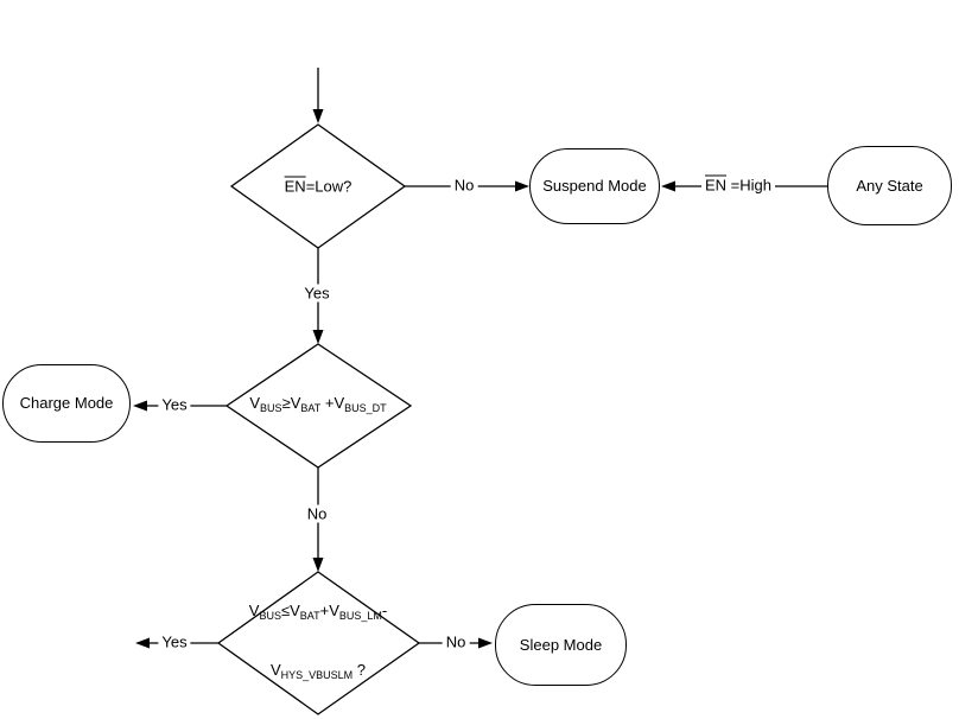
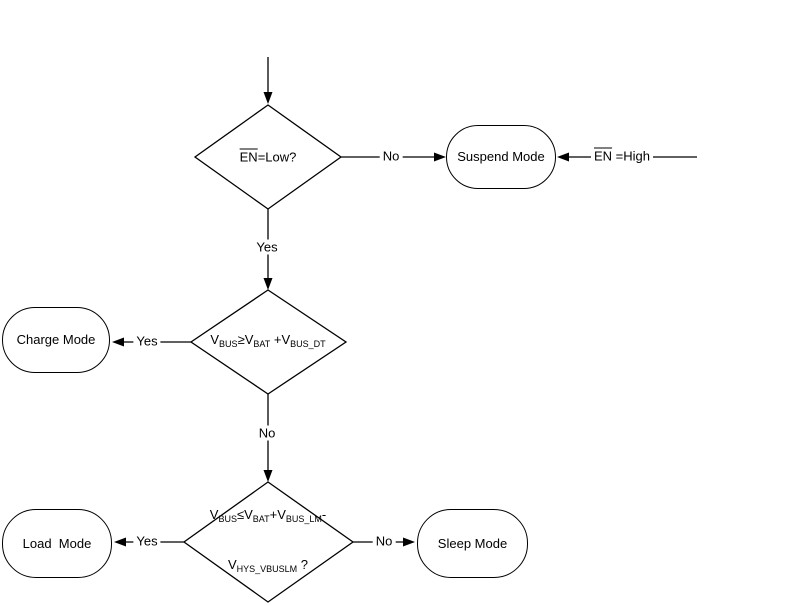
  Suspend Mode
- Any State
  Charge Mode
+ Load Mode
  Sleep Mode
  EN=Low?
  VBUS≥VBAT +VBUS_DT
  VBUS≤VBAT+VBUS_LM-
  VHYS_VBUSLM ?
  No
  EN =High
  Yes
  Yes
  No
  Yes
  No
